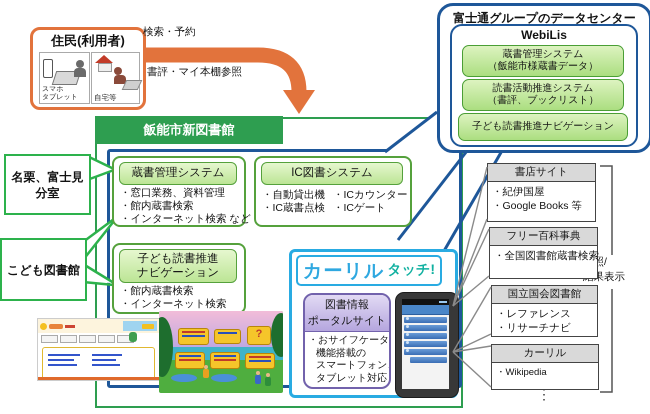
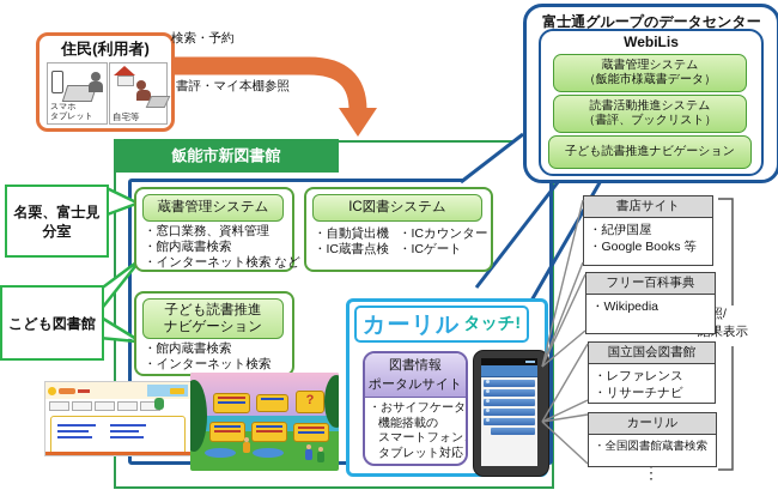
  飯能市新図書館
  住民(利用者)
  自宅等
  検索・予約
  書評・マイ本棚参照
  富士通グループのデータセンター
  WebiLis
  蔵書管理システム
  （飯能市様蔵書データ）
  読書活動推進システム
  （書評、ブックリスト）
  子ども読書推進ナビゲーション
  名栗、富士見
  分室
  こども図書館
  蔵書管理システム
  ・窓口業務、資料管理
  ・館内蔵書検索
  ・インターネット検索 など
  IC図書システム
  ・自動貸出機
  ・IC蔵書点検
  ・ICカウンター
  ・ICゲート
  子ども読書推進
  ナビゲーション
  ・館内蔵書検索
  ・インターネット検索
  ?
  カーリル
  タッチ!
  図書情報
  ポータルサイト
  ・おサイフケータ
  機能搭載の
  スマートフォン
  タブレット対応
  書店サイト
  ・紀伊国屋
  ・Google Books 等
  フリー百科事典
- ・全国図書館蔵書検索
+ ・Wikipedia
  国立国会図書館
  ・レファレンス
  ・リサーチナビ
  カーリル
- ・Wikipedia
+ ・全国図書館蔵書検索
  果表示
  ⋮
